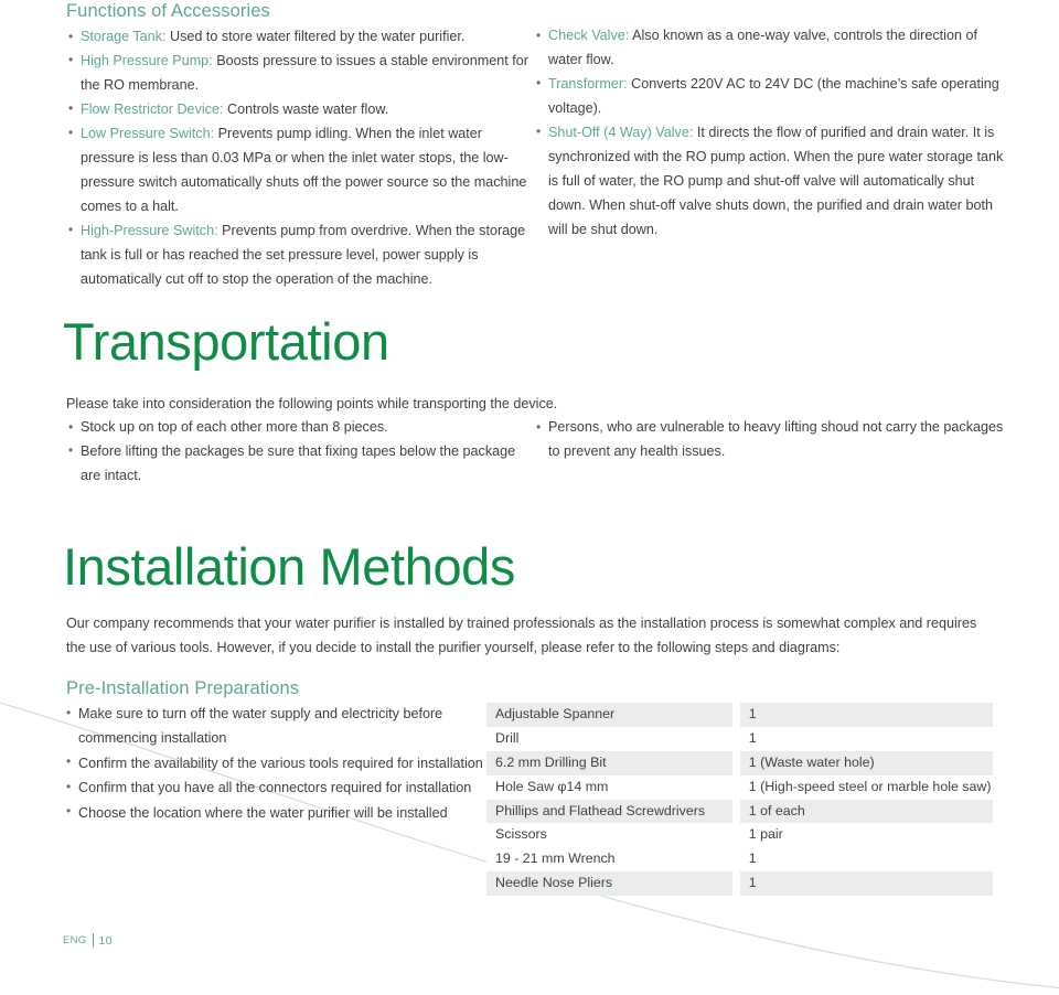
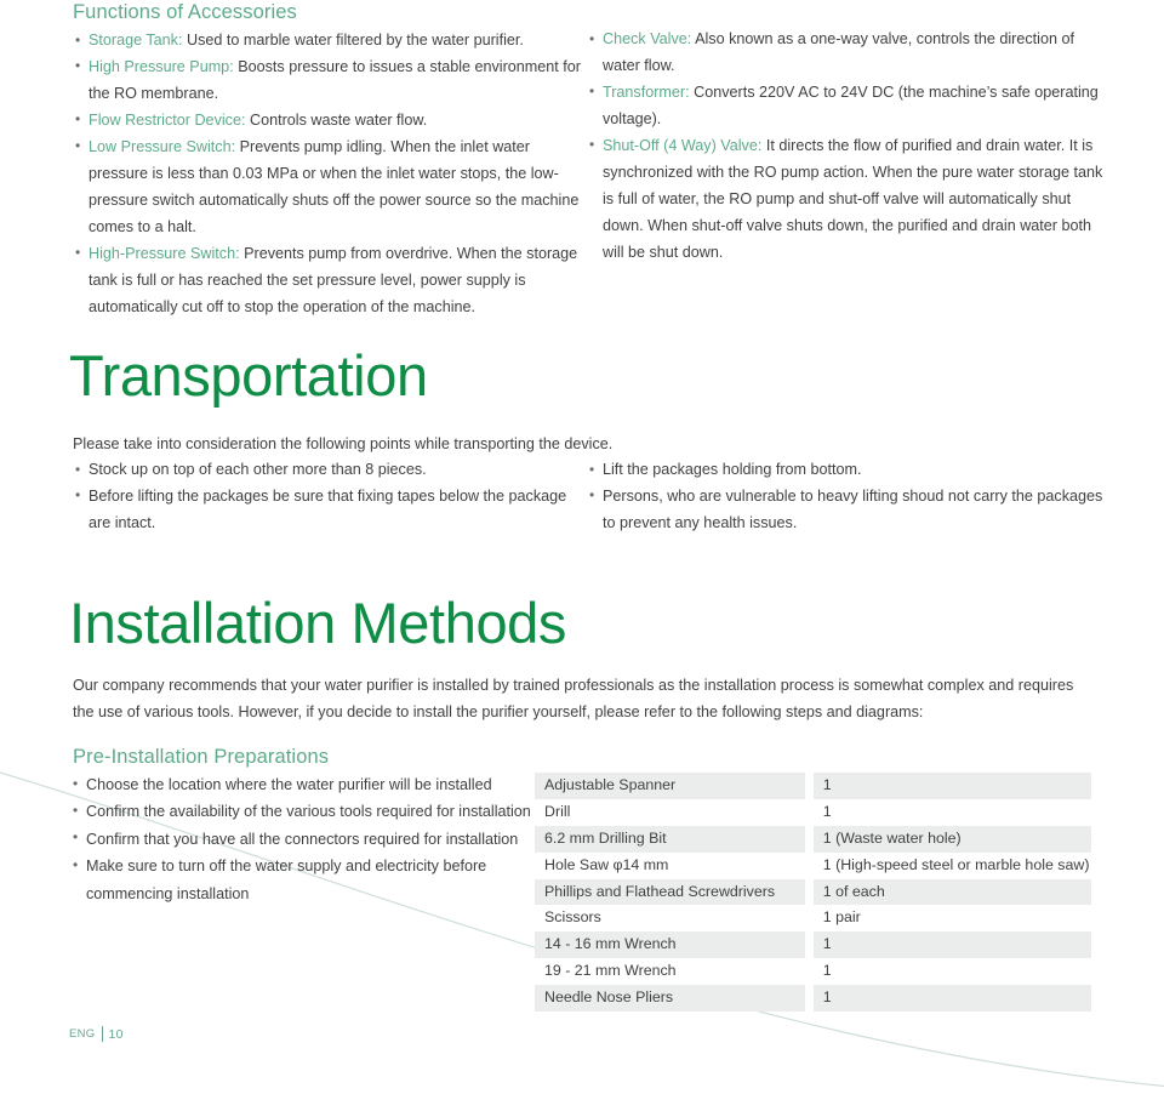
  Functions of Accessories
- Storage Tank: Used to store water filtered by the water purifier.
+ Storage Tank: Used to marble water filtered by the water purifier.
  High Pressure Pump: Boosts pressure to issues a stable environment for the RO membrane.
  Flow Restrictor Device: Controls waste water flow.
  Low Pressure Switch: Prevents pump idling. When the inlet water pressure is less than 0.03 MPa or when the inlet water stops, the low-pressure switch automatically shuts off the power source so the machine comes to a halt.
  High-Pressure Switch: Prevents pump from overdrive. When the storage tank is full or has reached the set pressure level, power supply is automatically cut off to stop the operation of the machine.
  Check Valve: Also known as a one-way valve, controls the direction of water flow.
  Transformer: Converts 220V AC to 24V DC (the machine’s safe operating voltage).
  Shut-Off (4 Way) Valve: It directs the flow of purified and drain water. It is synchronized with the RO pump action. When the pure water storage tank is full of water, the RO pump and shut-off valve will automatically shut down. When shut-off valve shuts down, the purified and drain water both will be shut down.
  Transportation
  Please take into consideration the following points while transporting the device.
  Stock up on top of each other more than 8 pieces.
  Before lifting the packages be sure that fixing tapes below the package are intact.
+ Lift the packages holding from bottom.
  Persons, who are vulnerable to heavy lifting shoud not carry the packages to prevent any health issues.
  Installation Methods
  Our company recommends that your water purifier is installed by trained professionals as the installation process is somewhat complex and requires the use of various tools. However, if you decide to install the purifier yourself, please refer to the following steps and diagrams:
  Pre-Installation Preparations
- Make sure to turn off the water supply and electricity before commencing installation
+ Choose the location where the water purifier will be installed
  Confirm the availability of the various tools required for installation
  Confirm that you have all the connectors required for installation
- Choose the location where the water purifier will be installed
+ Make sure to turn off the water supply and electricity before commencing installation
  Adjustable Spanner		1
  Drill		1
  6.2 mm Drilling Bit		1 (Waste water hole)
  Hole Saw φ14 mm		1 (High-speed steel or marble hole saw)
  Phillips and Flathead Screwdrivers		1 of each
  Scissors		1 pair
+ 14 - 16 mm Wrench		1
  19 - 21 mm Wrench		1
  Needle Nose Pliers		1
  ENG
  10
